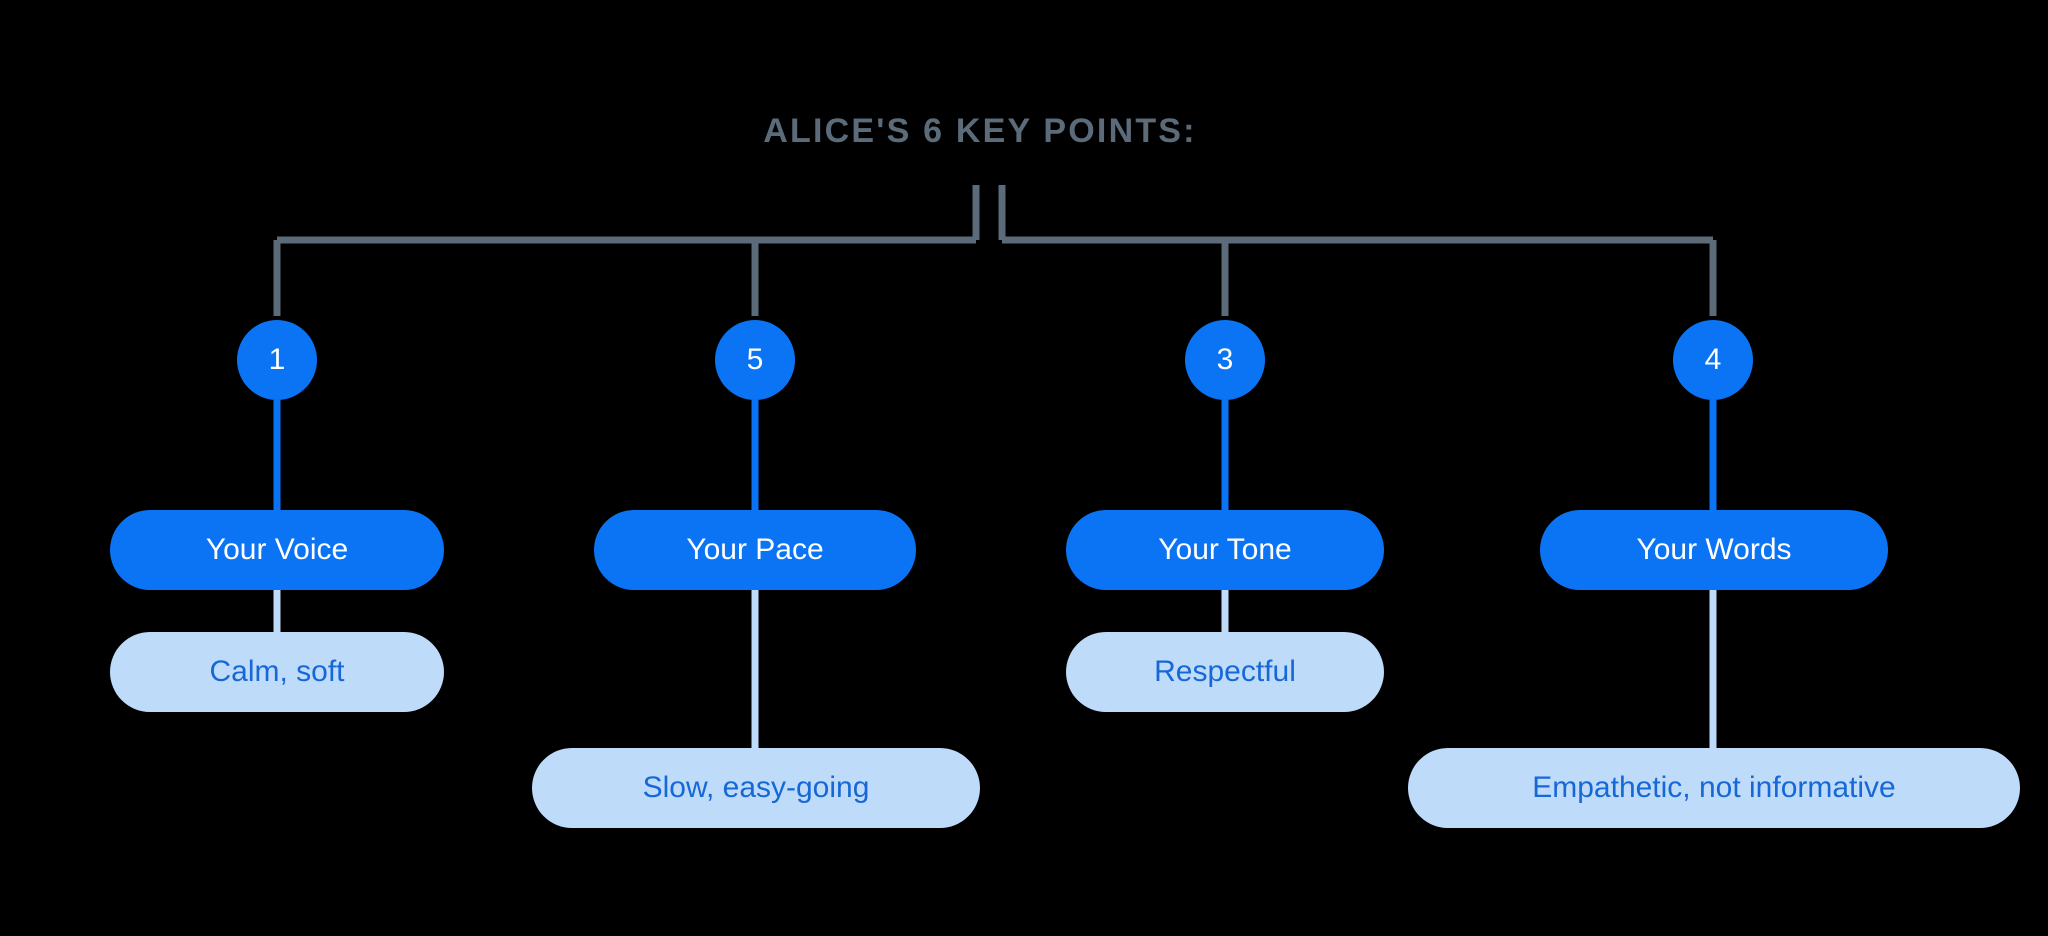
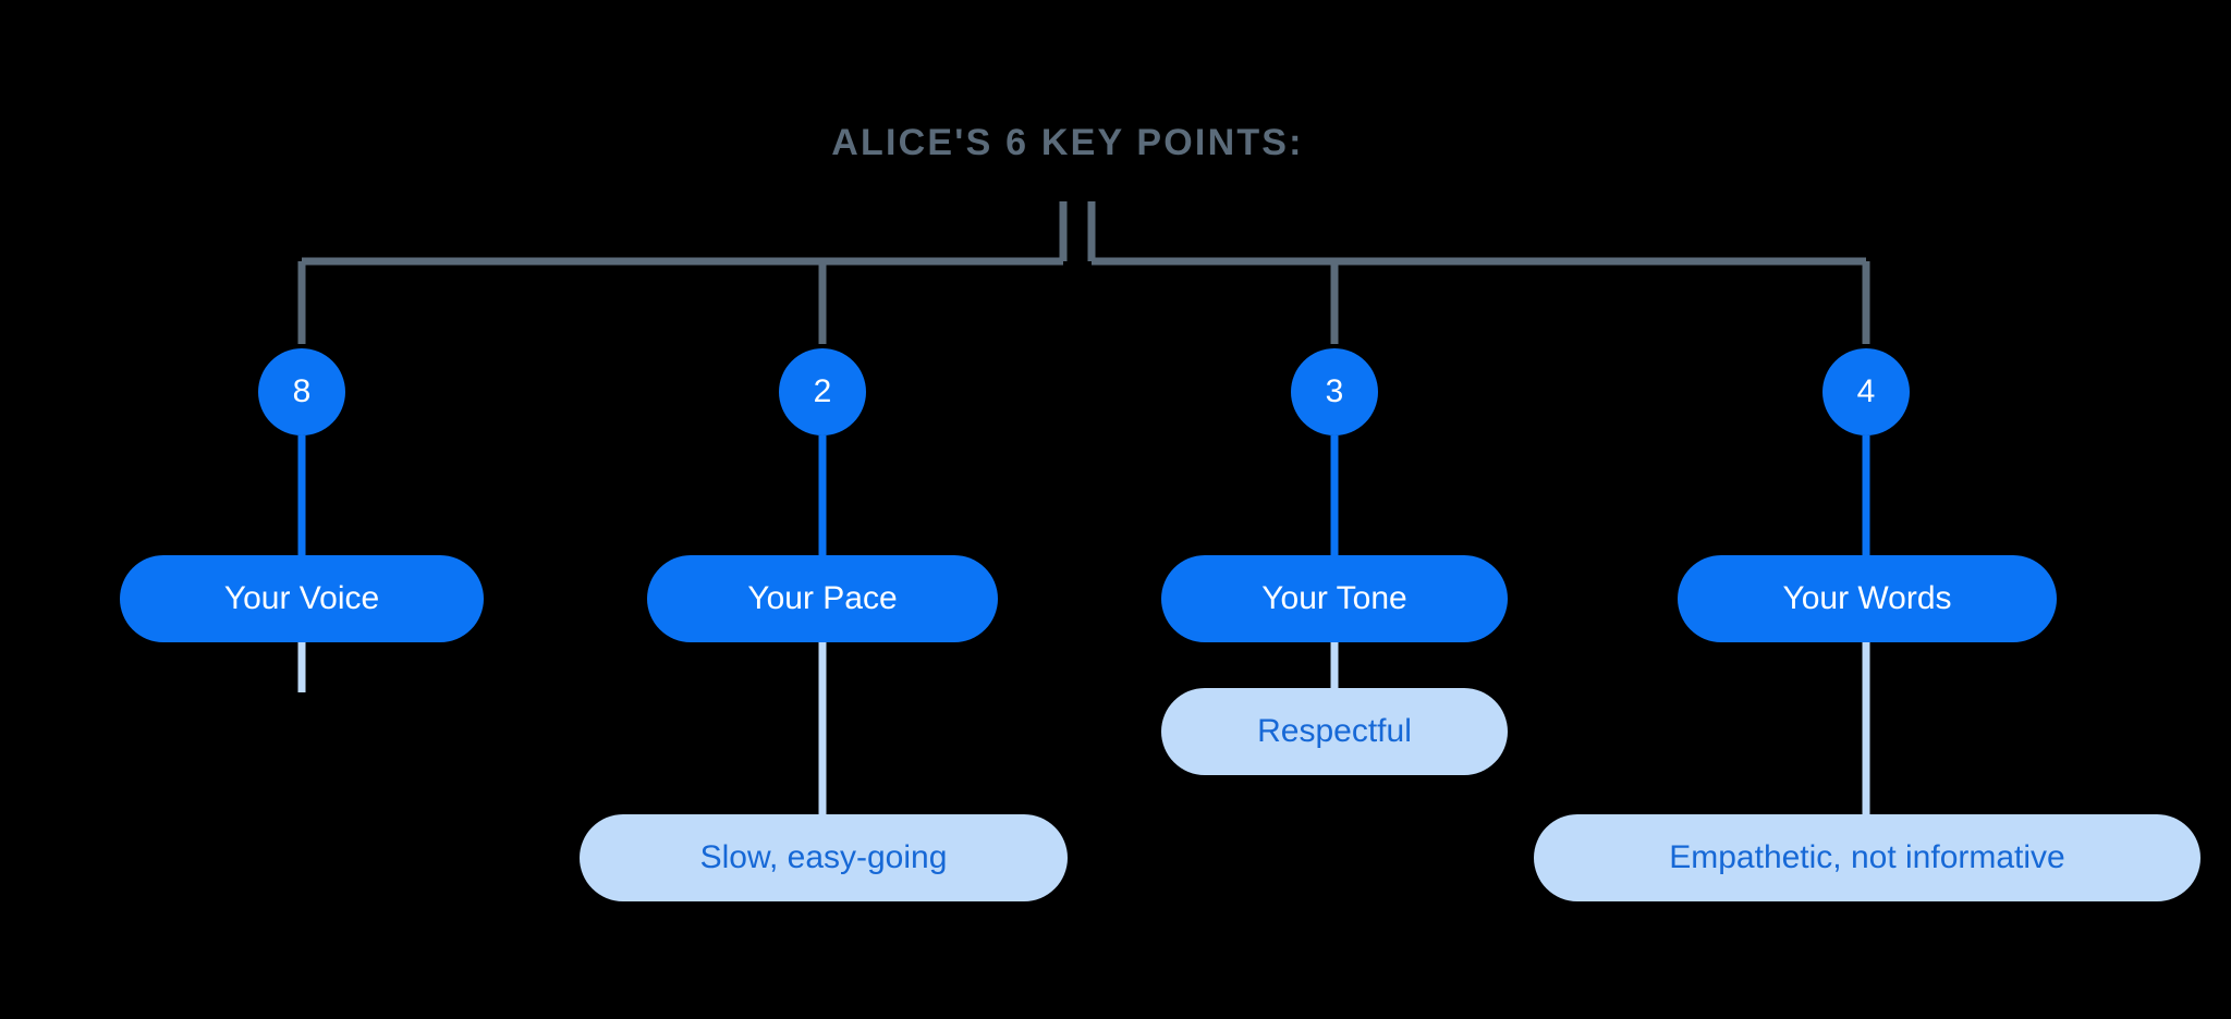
  ALICE'S 6 KEY POINTS:
- 1
+ 8
- 5
+ 2
  3
  4
  Your Voice
  Your Pace
  Your Tone
  Your Words
- Calm, soft
  Slow, easy-going
  Respectful
  Empathetic, not informative
